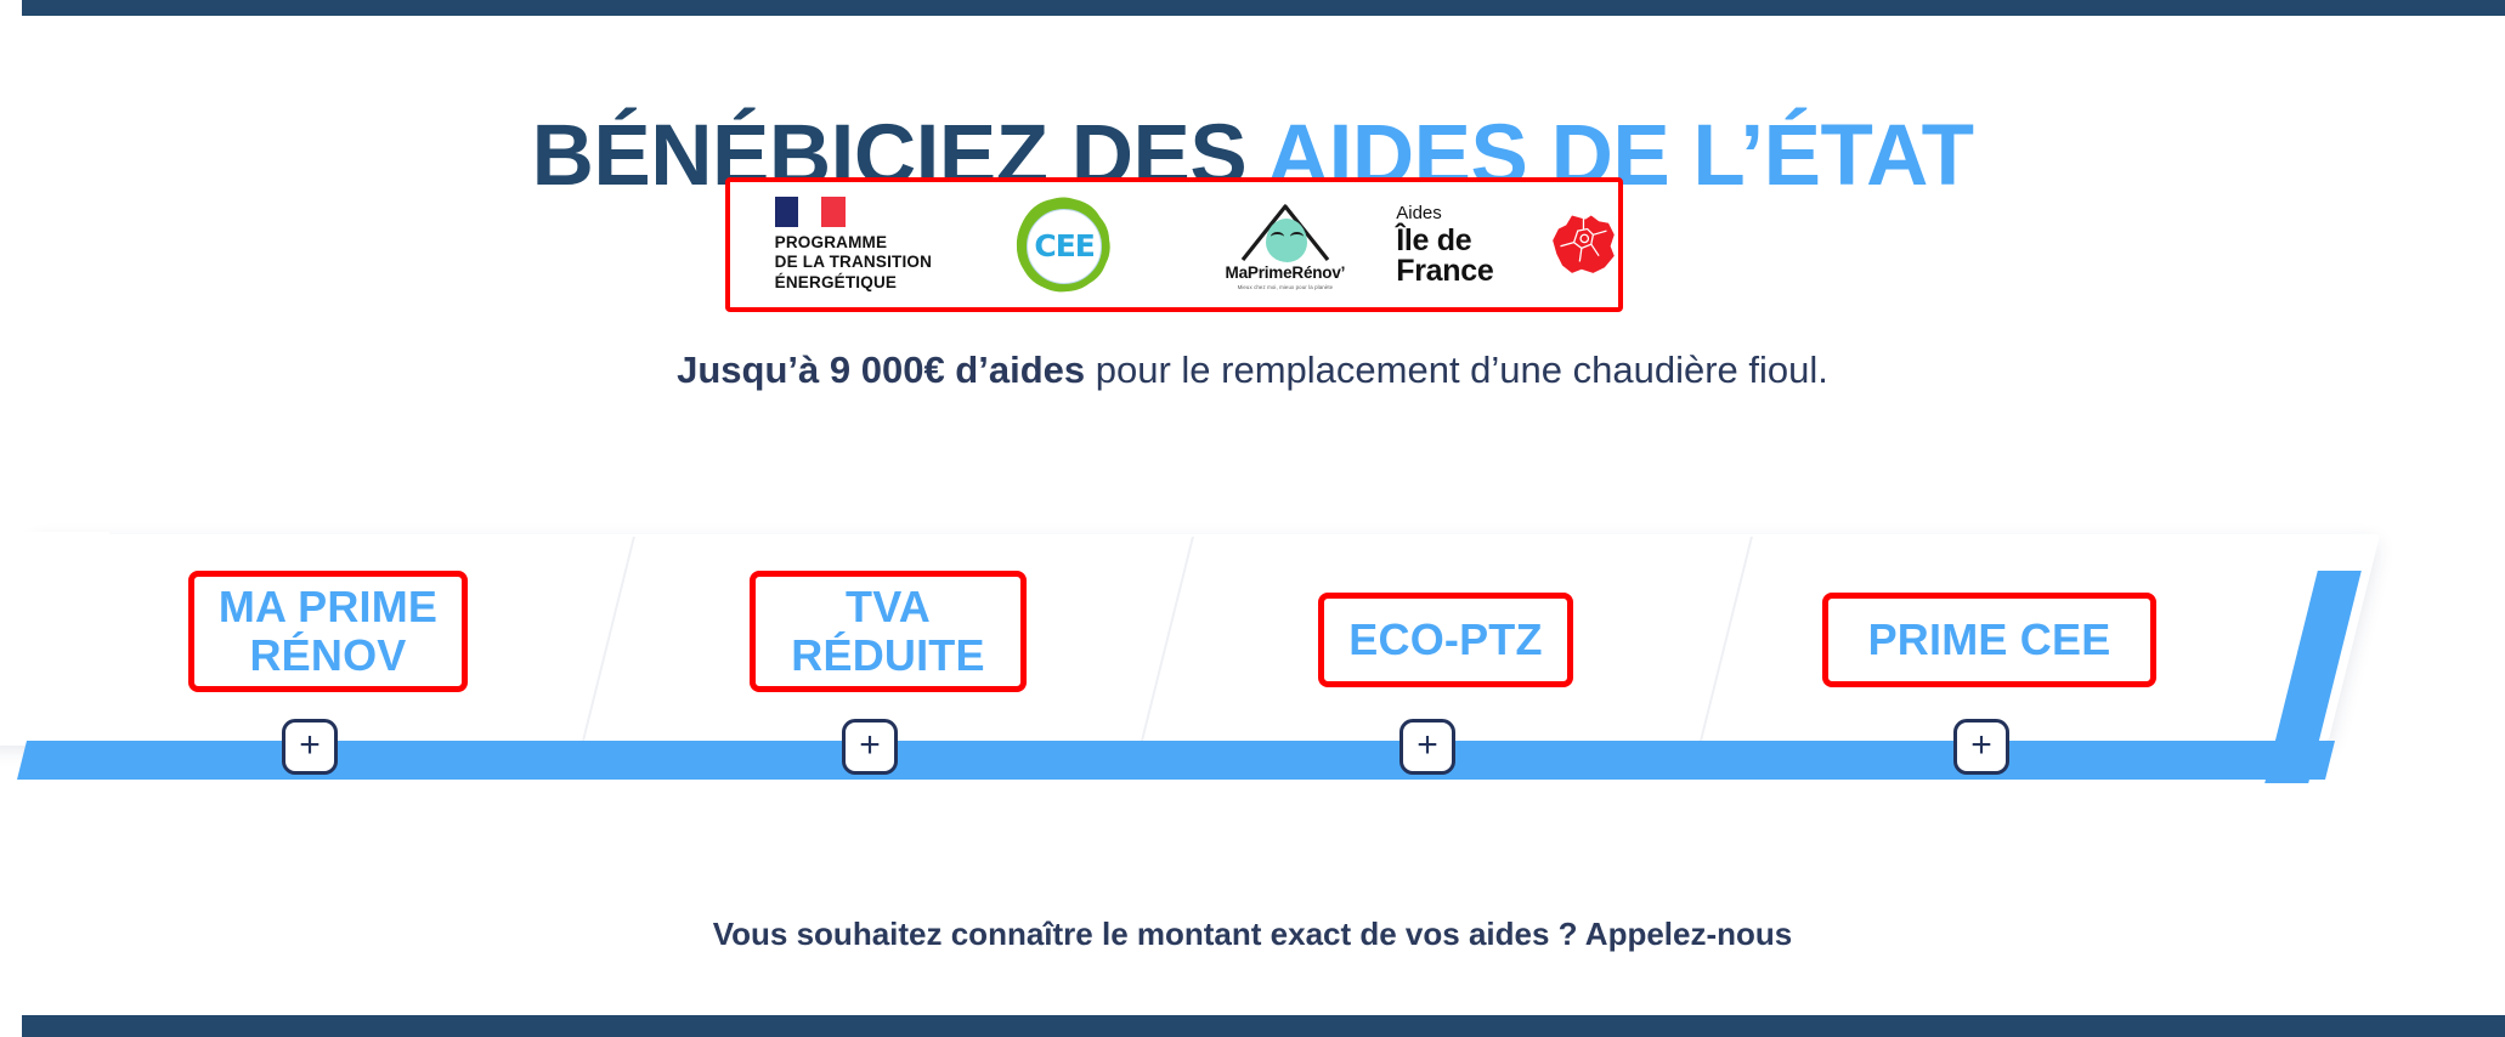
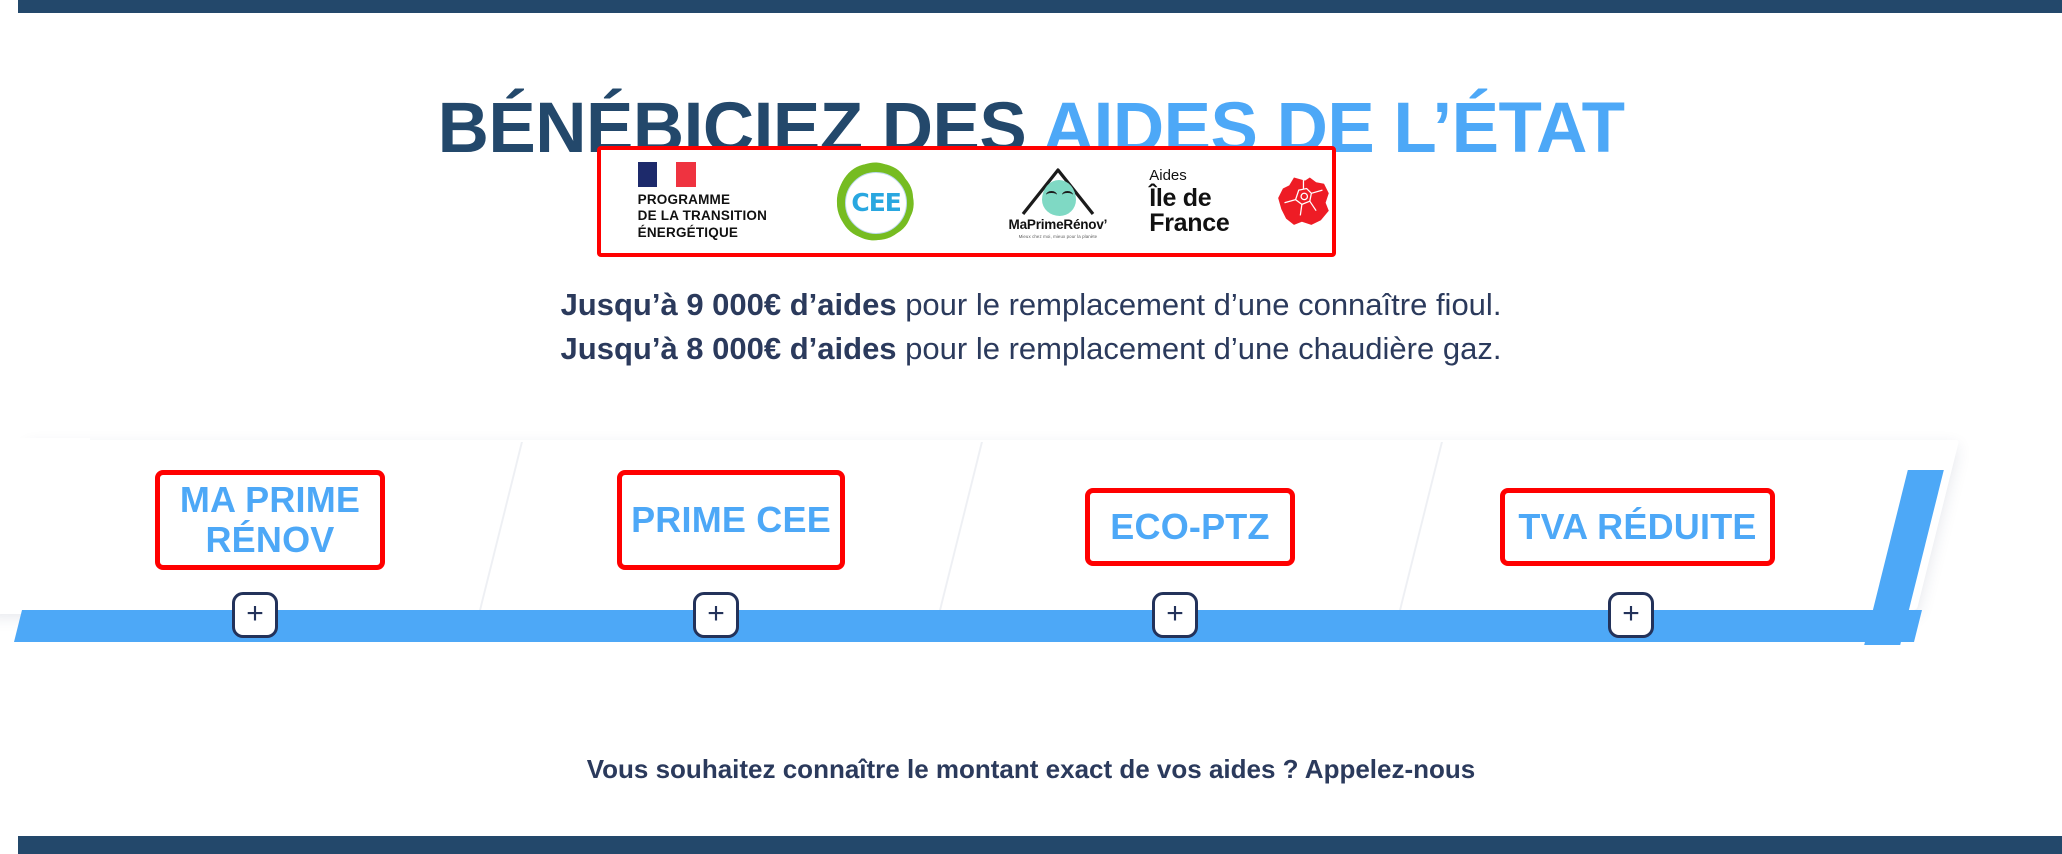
  BÉNÉBICIEZ DES AIDES DE L’ÉTAT
  PROGRAMME
  DE LA TRANSITION
  ÉNERGÉTIQUE
  CEE
  MaPrimeRénov’
  Aides
  Île de France
- Jusqu’à 9 000€ d’aides pour le remplacement d’une chaudière fioul.
+ Jusqu’à 9 000€ d’aides pour le remplacement d’une connaître fioul.
+ Jusqu’à 8 000€ d’aides pour le remplacement d’une chaudière gaz.
  MA PRIME RÉNOV
  +
- TVA RÉDUITE
+ PRIME CEE
  +
  ECO-PTZ
  +
- PRIME CEE
+ TVA RÉDUITE
  +
  Vous souhaitez connaître le montant exact de vos aides ? Appelez-nous
